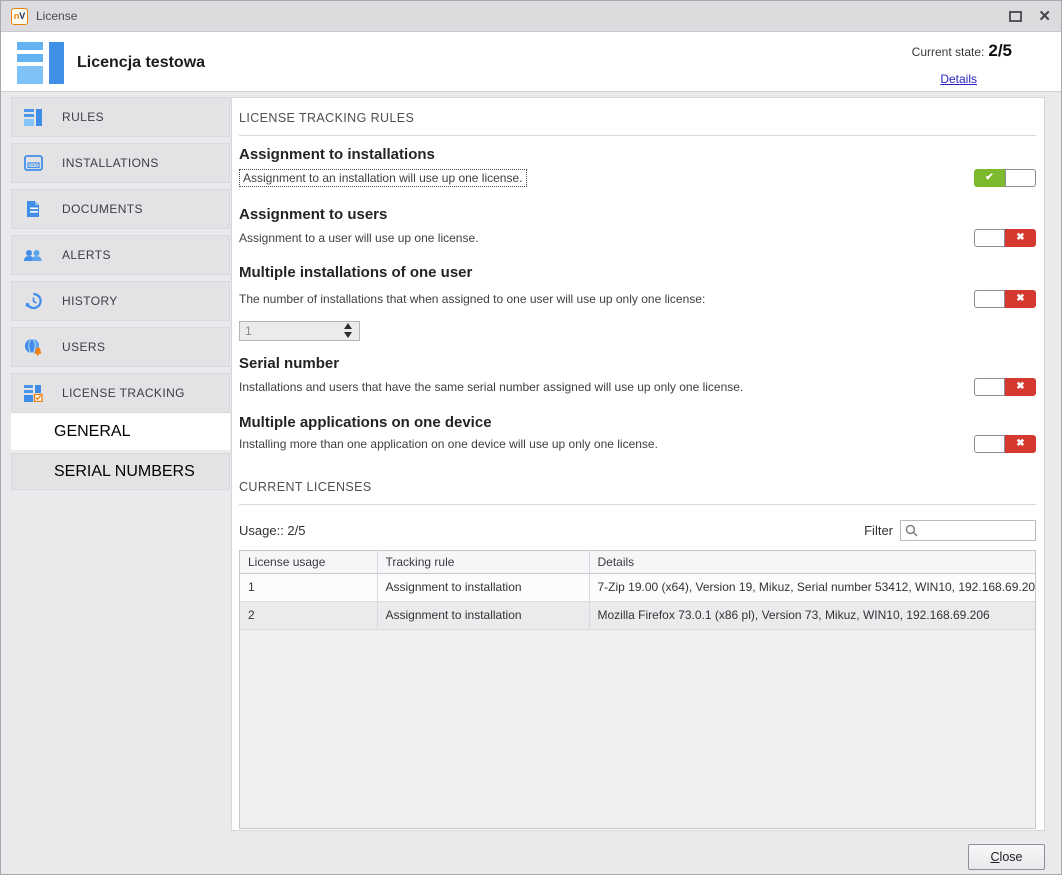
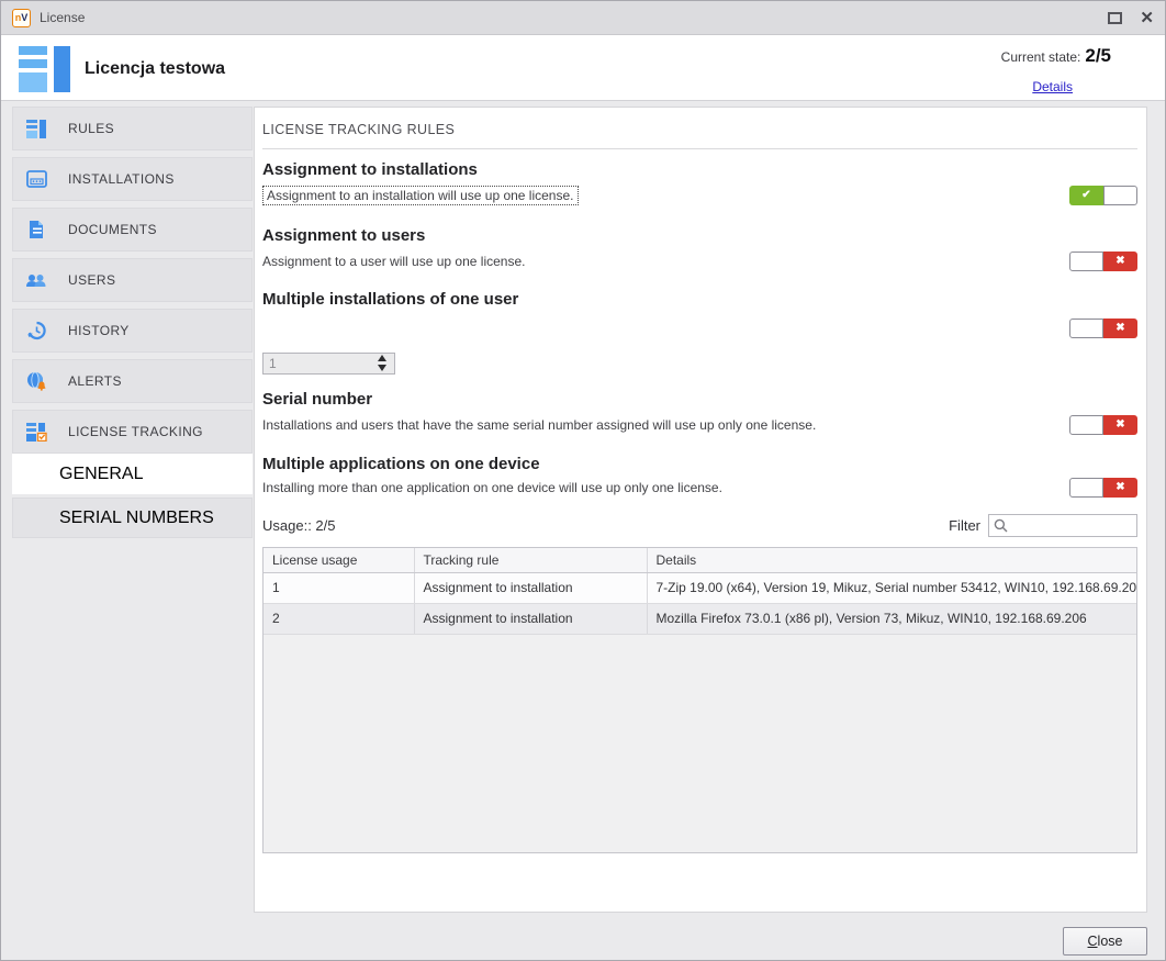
  n
  V
  License
  ✕
  Licencja testowa
  Current state: 2/5
  Details
  RULES
  INSTALLATIONS
  DOCUMENTS
- ALERTS
+ USERS
  HISTORY
- USERS
+ ALERTS
  LICENSE TRACKING
  GENERAL
  SERIAL NUMBERS
  LICENSE TRACKING RULES
  Assignment to installations
  Assignment to an installation will use up one license.
  ✔
  Assignment to users
  Assignment to a user will use up one license.
  ✖
  Multiple installations of one user
- The number of installations that when assigned to one user will use up only one license:
  ✖
  1
  Serial number
  Installations and users that have the same serial number assigned will use up only one license.
  ✖
  Multiple applications on one device
  Installing more than one application on one device will use up only one license.
  ✖
- CURRENT LICENSES
  Usage:: 2/5
  Filter
  License usage	Tracking rule	Details
  1	Assignment to installation	7-Zip 19.00 (x64), Version 19, Mikuz, Serial number 53412, WIN10, 192.168.69.20
  2	Assignment to installation	Mozilla Firefox 73.0.1 (x86 pl), Version 73, Mikuz, WIN10, 192.168.69.206
  Close
